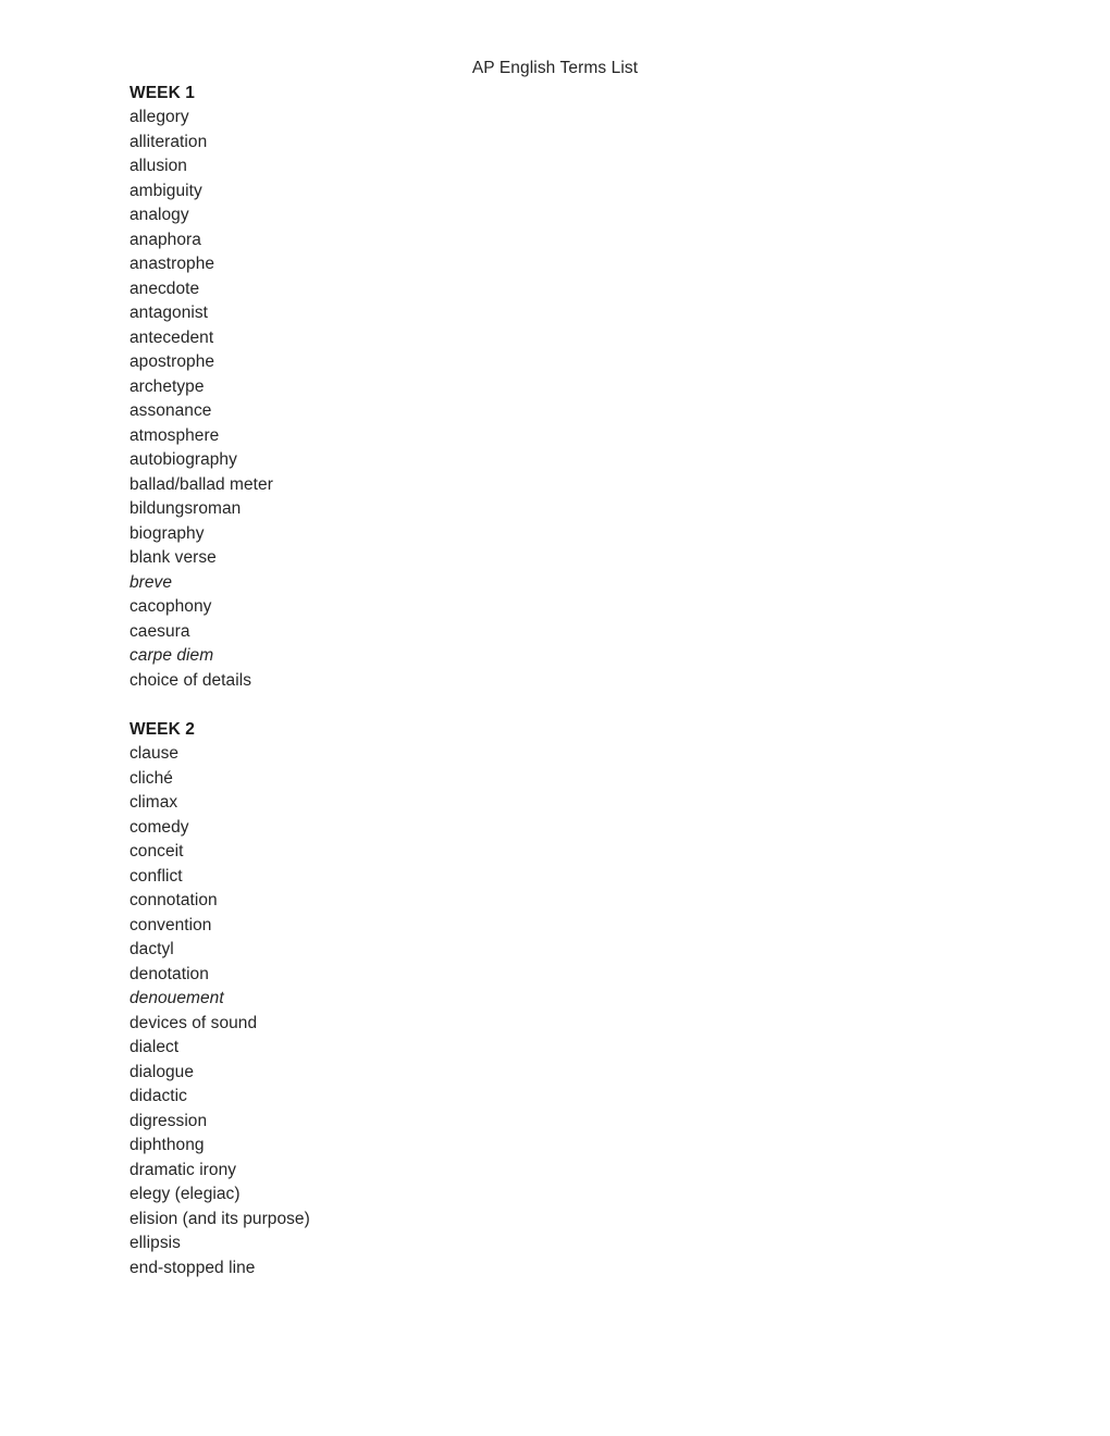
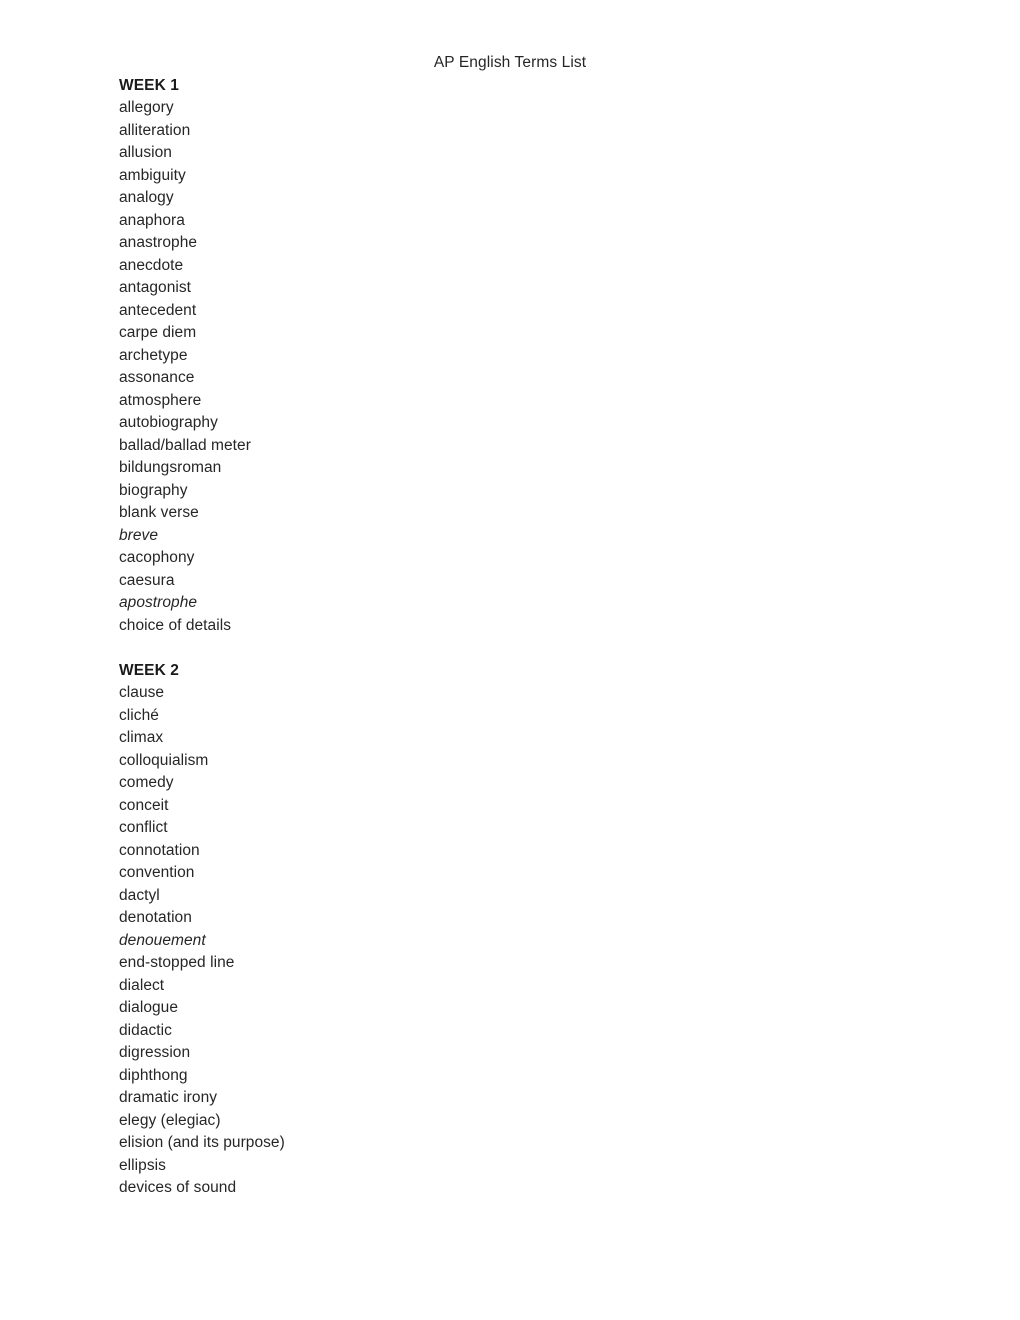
  AP English Terms List
  WEEK 1
  allegory
  alliteration
  allusion
  ambiguity
  analogy
  anaphora
  anastrophe
  anecdote
  antagonist
  antecedent
- apostrophe
+ carpe diem
  archetype
  assonance
  atmosphere
  autobiography
  ballad/ballad meter
  bildungsroman
  biography
  blank verse
  breve
  cacophony
  caesura
- carpe diem
+ apostrophe
  choice of details
  WEEK 2
  clause
  cliché
  climax
+ colloquialism
  comedy
  conceit
  conflict
  connotation
  convention
  dactyl
  denotation
  denouement
- devices of sound
+ end-stopped line
  dialect
  dialogue
  didactic
  digression
  diphthong
  dramatic irony
  elegy (elegiac)
  elision (and its purpose)
  ellipsis
- end-stopped line
+ devices of sound
